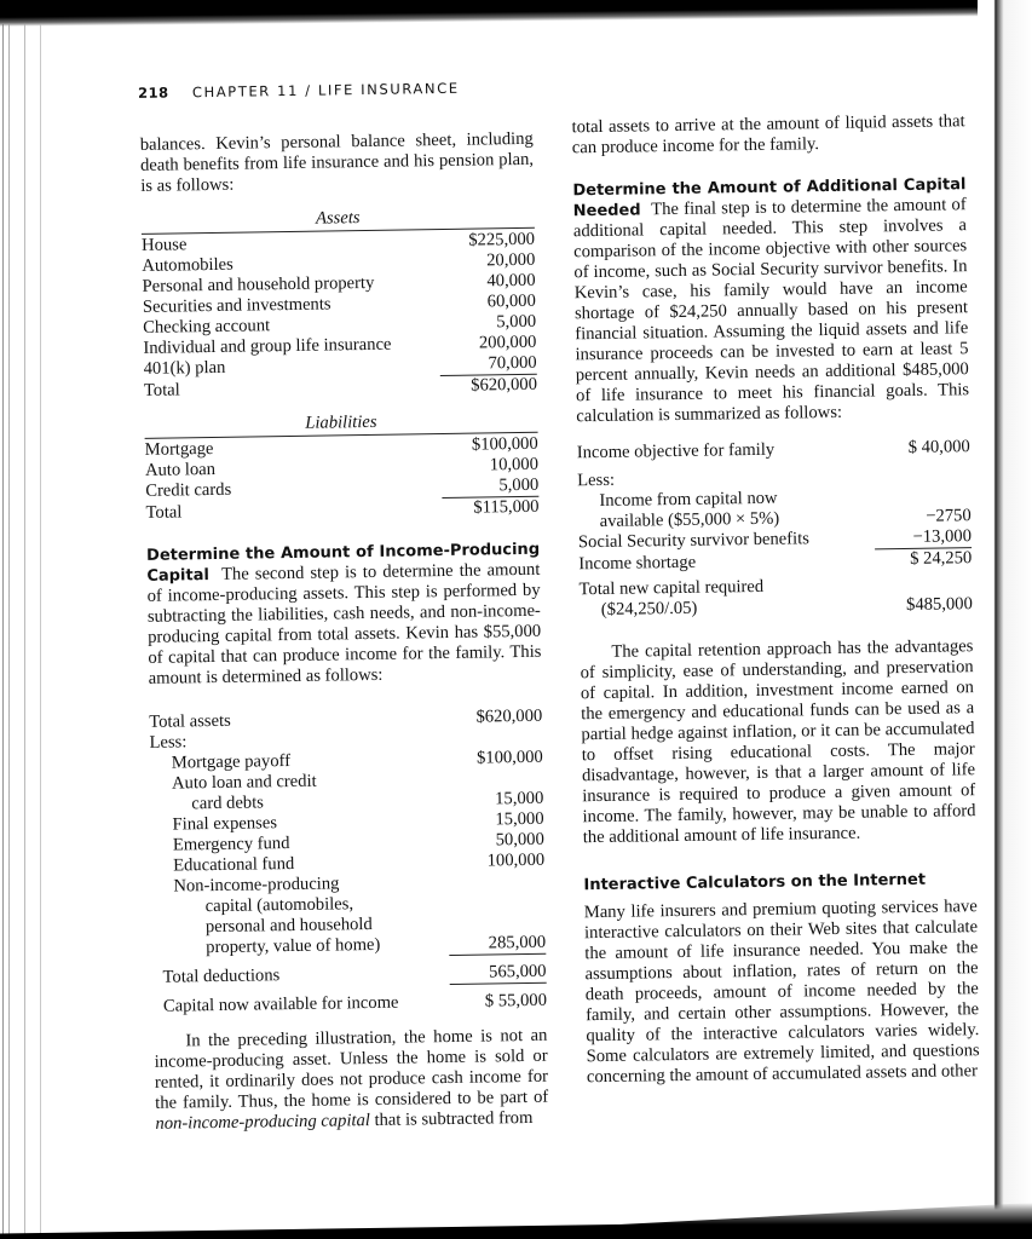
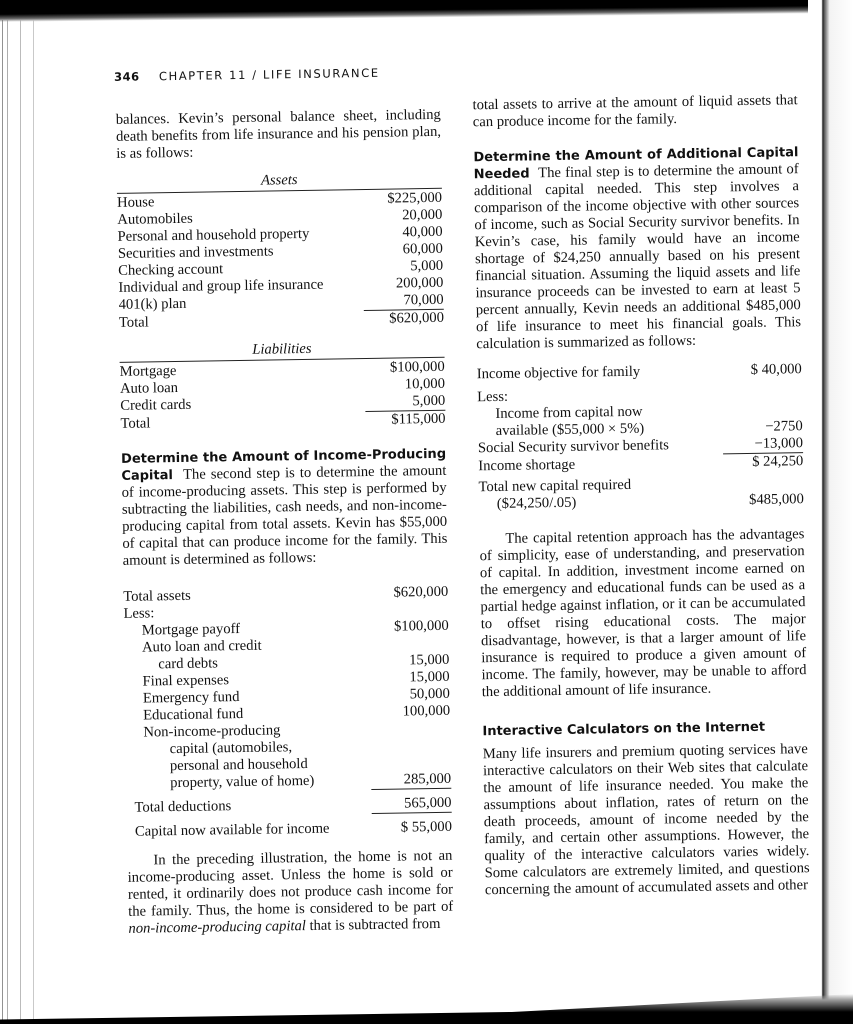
- 218 CHAPTER 11 / LIFE INSURANCE
+ 346 CHAPTER 11 / LIFE INSURANCE
  balances. Kevin’s personal balance sheet, including death benefits from life insurance and his pension plan, is as follows:
  Assets
  House
  $225,000
  Automobiles
  20,000
  Personal and household property
  40,000
  Securities and investments
  60,000
  Checking account
  5,000
  Individual and group life insurance
  200,000
  401(k) plan
  70,000
  Total
  $620,000
  Liabilities
  Mortgage
  $100,000
  Auto loan
  10,000
  Credit cards
  5,000
  Total
  $115,000
  Determine the Amount of Income-Producing Capital The second step is to determine the amount of income-producing assets. This step is performed by subtracting the liabilities, cash needs, and non-income-producing capital from total assets. Kevin has $55,000 of capital that can produce income for the family. This amount is determined as follows:
  Total assets
  $620,000
  Less:
  Mortgage payoff
  $100,000
  Auto loan and credit
  card debts
  15,000
  Final expenses
  15,000
  Emergency fund
  50,000
  Educational fund
  100,000
  Non-income-producing
  capital (automobiles,
  personal and household
  property, value of home)
  285,000
  Total deductions
  565,000
  Capital now available for income
  $ 55,000
  In the preceding illustration, the home is not an income-producing asset. Unless the home is sold or rented, it ordinarily does not produce cash income for the family. Thus, the home is considered to be part of non-income-producing capital that is subtracted from
  total assets to arrive at the amount of liquid assets that can produce income for the family.
  Determine the Amount of Additional Capital Needed The final step is to determine the amount of additional capital needed. This step involves a comparison of the income objective with other sources of income, such as Social Security survivor benefits. In Kevin’s case, his family would have an income shortage of $24,250 annually based on his present financial situation. Assuming the liquid assets and life insurance proceeds can be invested to earn at least 5 percent annually, Kevin needs an additional $485,000 of life insurance to meet his financial goals. This calculation is summarized as follows:
  Income objective for family
  $ 40,000
  Less:
  Income from capital now
  available ($55,000 × 5%)
  −2750
  Social Security survivor benefits
  −13,000
  Income shortage
  $ 24,250
  Total new capital required
  ($24,250/.05)
  $485,000
  The capital retention approach has the advantages of simplicity, ease of understanding, and preservation of capital. In addition, investment income earned on the emergency and educational funds can be used as a partial hedge against inflation, or it can be accumulated to offset rising educational costs. The major disadvantage, however, is that a larger amount of life insurance is required to produce a given amount of income. The family, however, may be unable to afford the additional amount of life insurance.
  Interactive Calculators on the Internet
  Many life insurers and premium quoting services have interactive calculators on their Web sites that calculate the amount of life insurance needed. You make the assumptions about inflation, rates of return on the death proceeds, amount of income needed by the family, and certain other assumptions. However, the quality of the interactive calculators varies widely. Some calculators are extremely limited, and questions concerning the amount of accumulated assets and other
